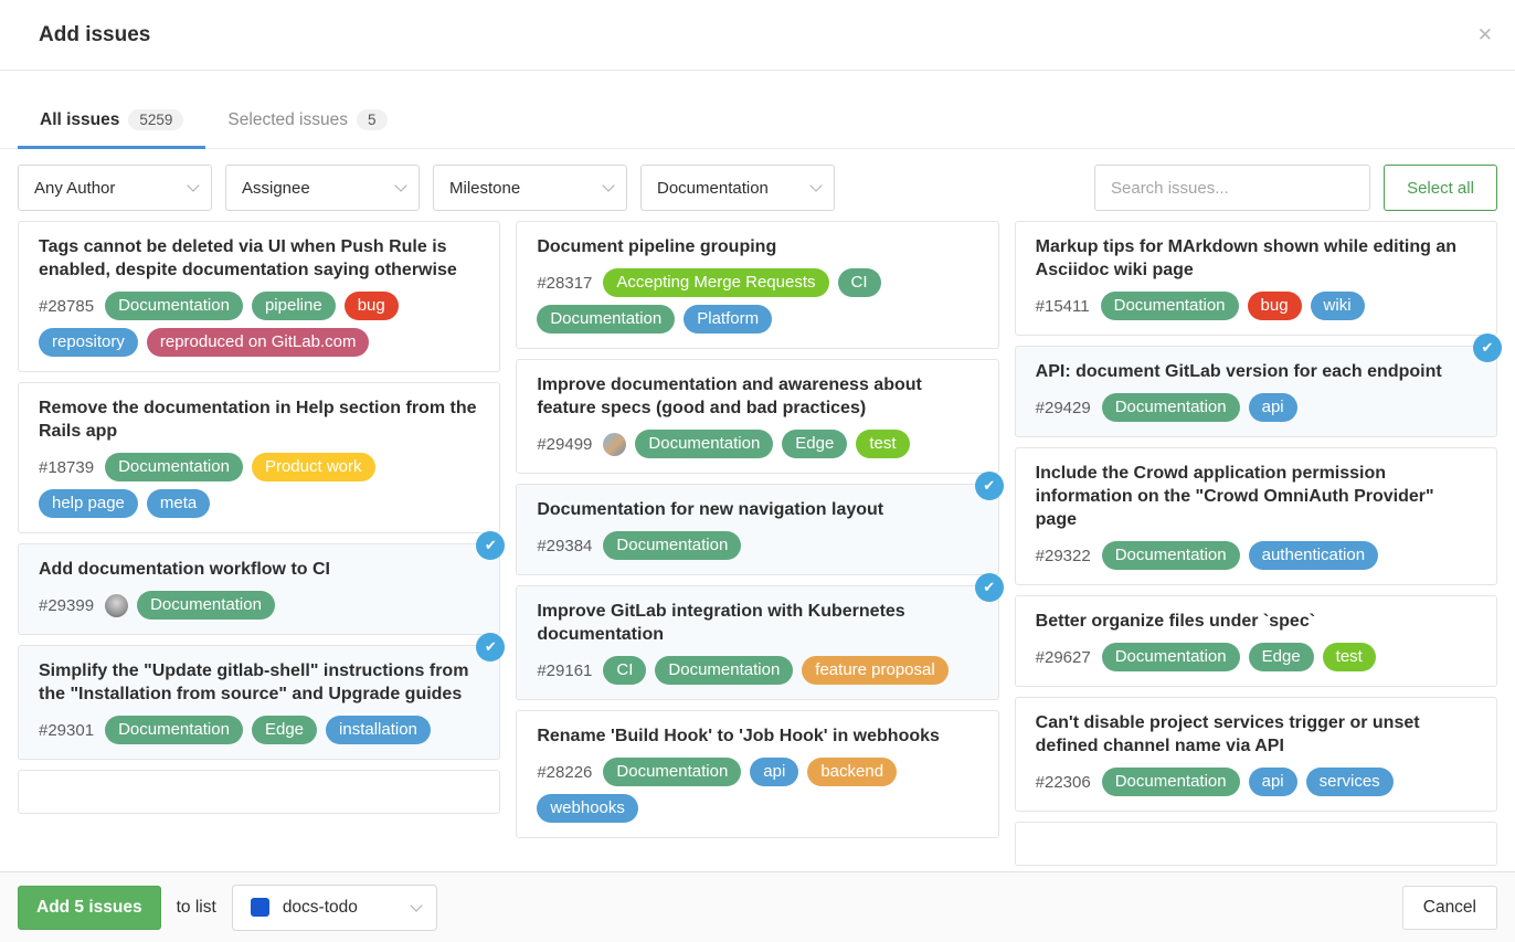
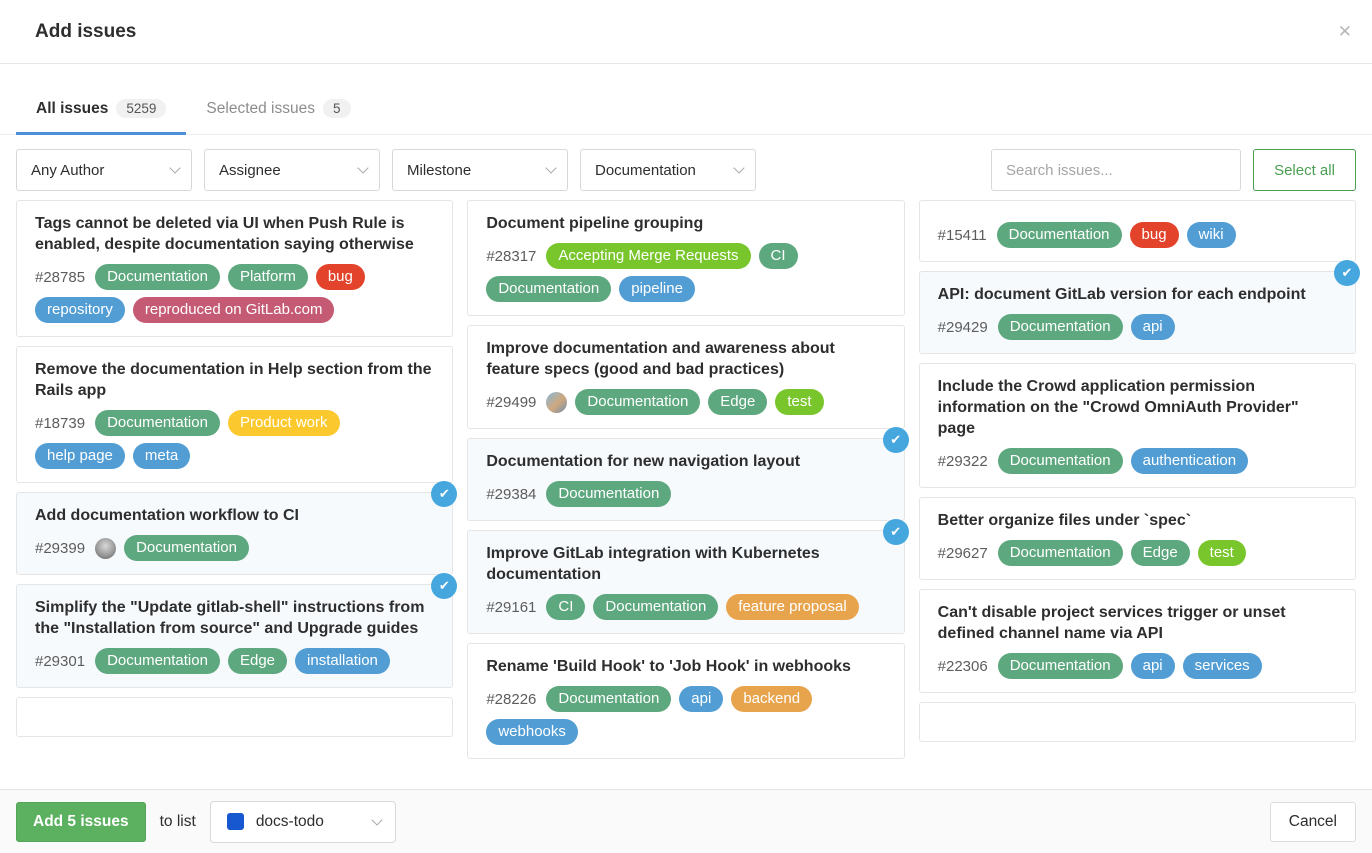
  Add issues
  ✕
  All issues
  5259
  Selected issues
  5
  Any Author
  Assignee
  Milestone
  Documentation
  Search issues...
  Select all
  Tags cannot be deleted via UI when Push Rule is enabled, despite documentation saying otherwise
  #28785
  Documentation
- pipeline
+ Platform
  bug
  repository
  reproduced on GitLab.com
  Remove the documentation in Help section from the Rails app
  #18739
  Documentation
  Product work
  help page
  meta
  ✔
  Add documentation workflow to CI
  #29399
  Documentation
  ✔
  Simplify the "Update gitlab-shell" instructions from the "Installation from source" and Upgrade guides
  #29301
  Documentation
  Edge
  installation
  Document pipeline grouping
  #28317
  Accepting Merge Requests
  CI
  Documentation
- Platform
+ pipeline
  Improve documentation and awareness about feature specs (good and bad practices)
  #29499
  Documentation
  Edge
  test
  ✔
  Documentation for new navigation layout
  #29384
  Documentation
  ✔
  Improve GitLab integration with Kubernetes documentation
  #29161
  CI
  Documentation
  feature proposal
  Rename 'Build Hook' to 'Job Hook' in webhooks
  #28226
  Documentation
  api
  backend
  webhooks
- Markup tips for MArkdown shown while editing an Asciidoc wiki page
  #15411
  Documentation
  bug
  wiki
  ✔
  API: document GitLab version for each endpoint
  #29429
  Documentation
  api
  Include the Crowd application permission information on the "Crowd OmniAuth Provider" page
  #29322
  Documentation
  authentication
  Better organize files under `spec`
  #29627
  Documentation
  Edge
  test
  Can't disable project services trigger or unset defined channel name via API
  #22306
  Documentation
  api
  services
  Add 5 issues
  to list
  docs-todo
  Cancel
